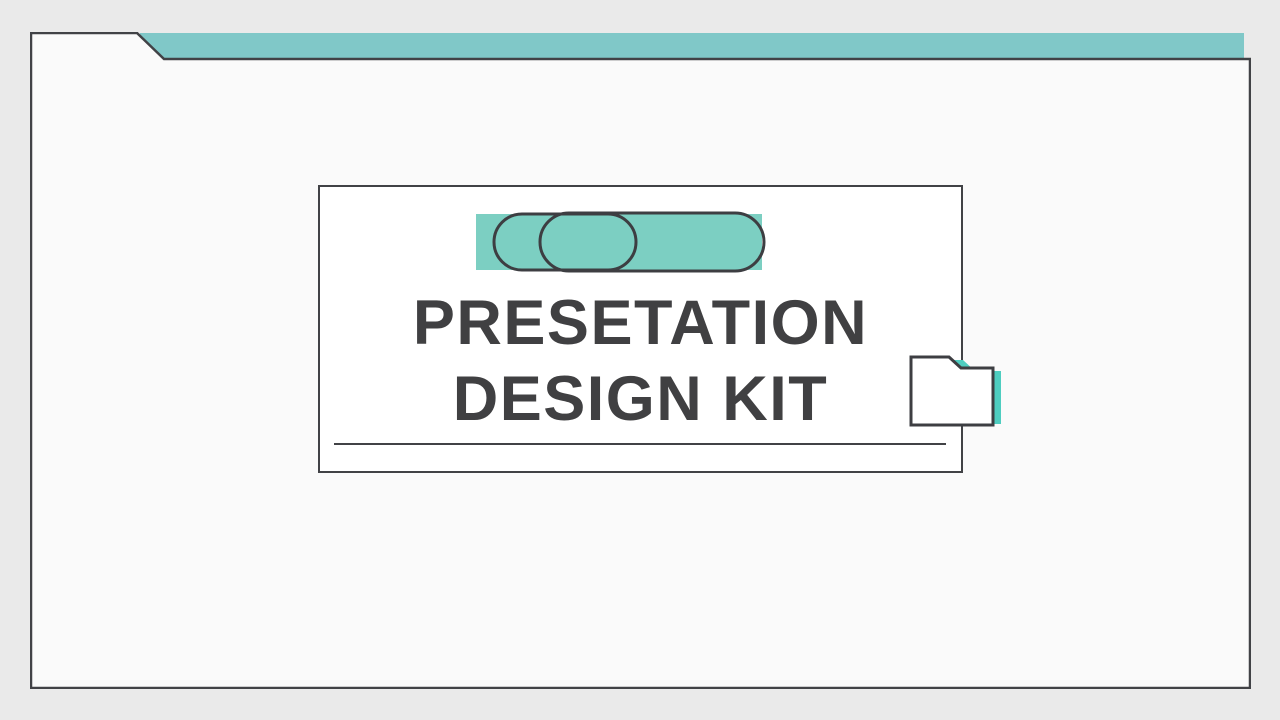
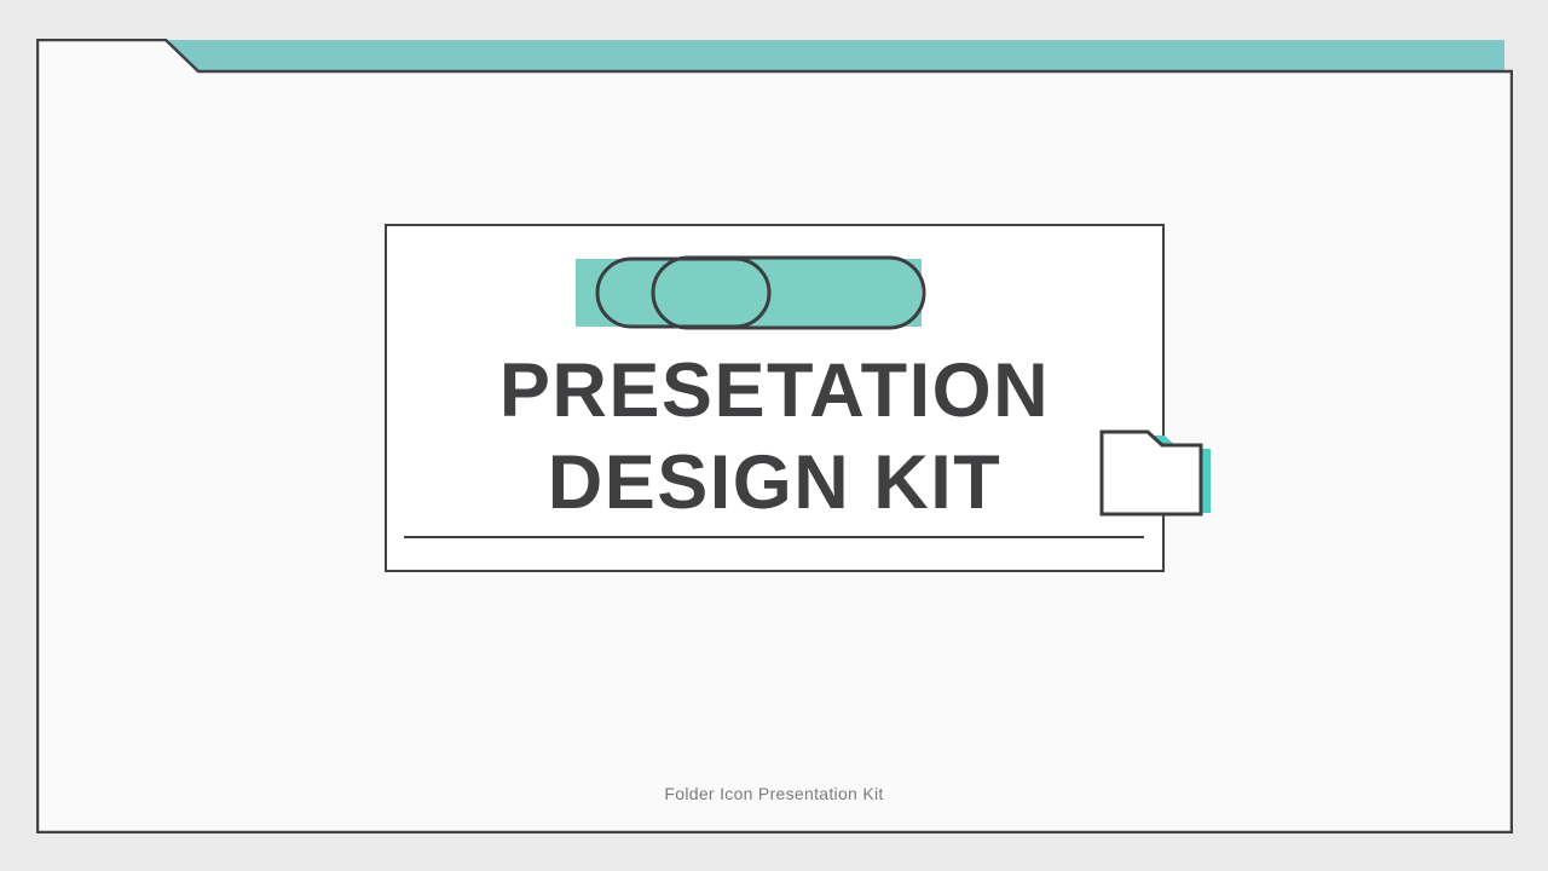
  PRESETATION
  DESIGN KIT
+ Folder Icon Presentation Kit
